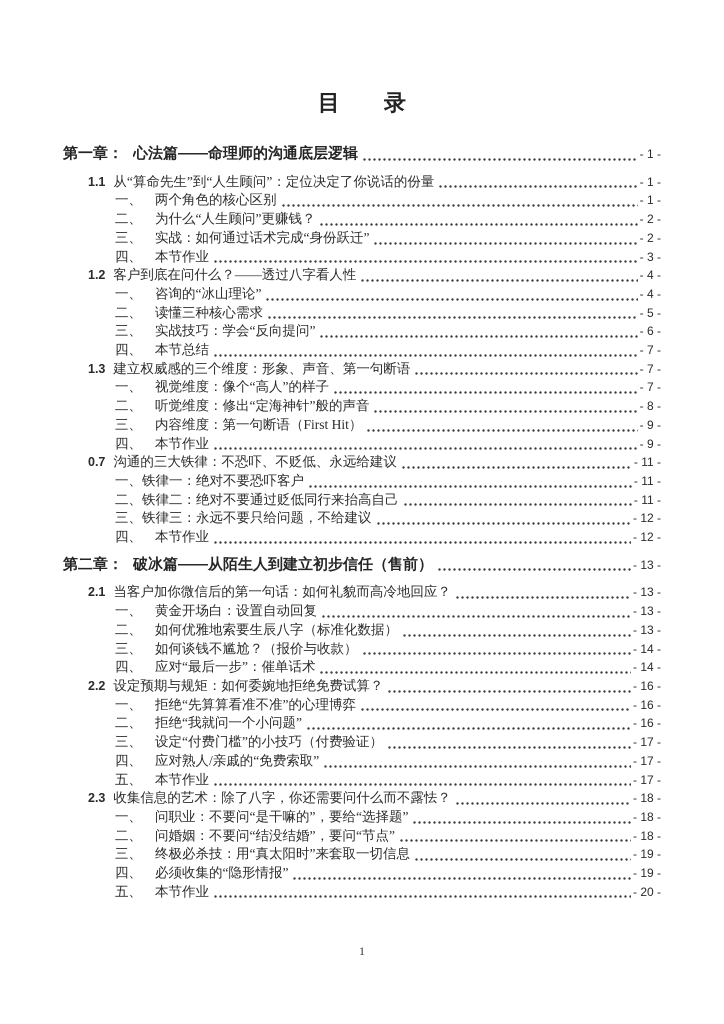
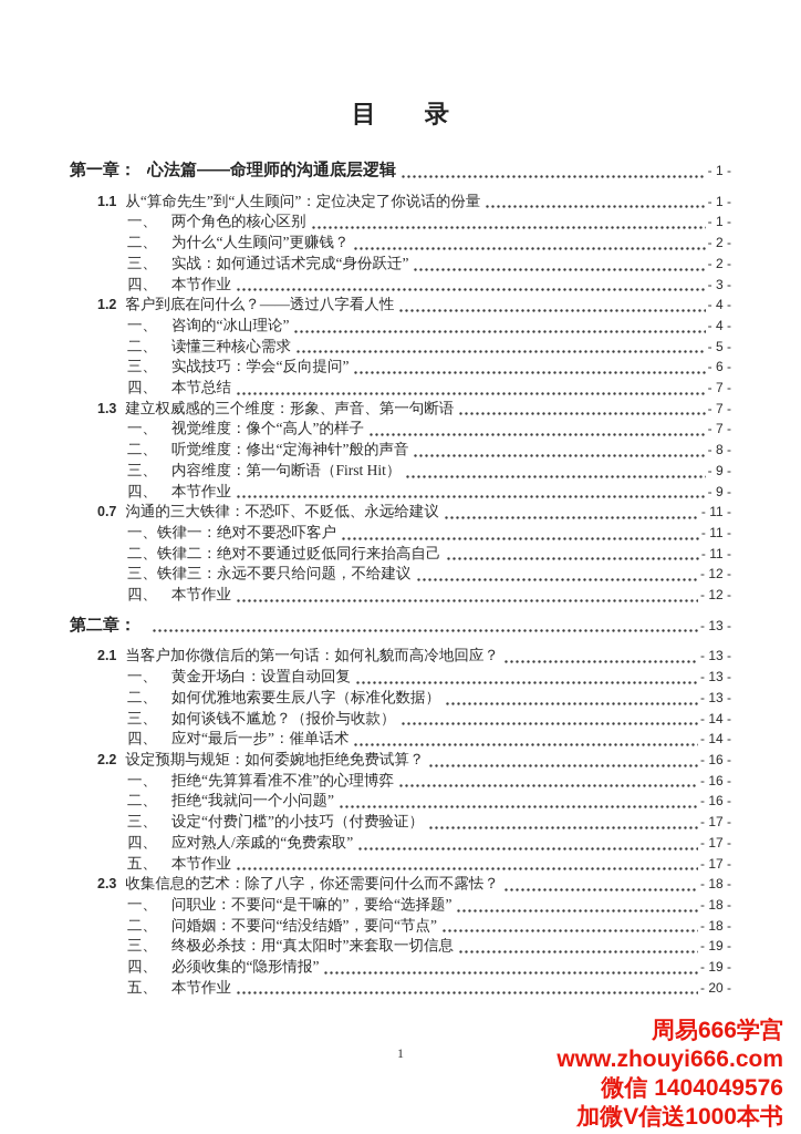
  目 录
  第一章：
  心法篇——命理师的沟通底层逻辑
  - 1 -
  1.1
  从“算命先生”到“人生顾问”：定位决定了你说话的份量
  - 1 -
  一、
  两个角色的核心区别
  - 1 -
  二、
  为什么“人生顾问”更赚钱？
  - 2 -
  三、
  实战：如何通过话术完成“身份跃迁”
  - 2 -
  四、
  本节作业
  - 3 -
  1.2
  客户到底在问什么？——透过八字看人性
  - 4 -
  一、
  咨询的“冰山理论”
  - 4 -
  二、
  读懂三种核心需求
  - 5 -
  三、
  实战技巧：学会“反向提问”
  - 6 -
  四、
  本节总结
  - 7 -
  1.3
  建立权威感的三个维度：形象、声音、第一句断语
  - 7 -
  一、
  视觉维度：像个“高人”的样子
  - 7 -
  二、
  听觉维度：修出“定海神针”般的声音
  - 8 -
  三、
  内容维度：第一句断语（First Hit）
  - 9 -
  四、
  本节作业
  - 9 -
  0.7
  沟通的三大铁律：不恐吓、不贬低、永远给建议
  - 11 -
  一、
  铁律一：绝对不要恐吓客户
  - 11 -
  二、
  铁律二：绝对不要通过贬低同行来抬高自己
  - 11 -
  三、
  铁律三：永远不要只给问题，不给建议
  - 12 -
  四、
  本节作业
  - 12 -
  第二章：
- 破冰篇——从陌生人到建立初步信任（售前）
  - 13 -
  2.1
  当客户加你微信后的第一句话：如何礼貌而高冷地回应？
  - 13 -
  一、
  黄金开场白：设置自动回复
  - 13 -
  二、
  如何优雅地索要生辰八字（标准化数据）
  - 13 -
  三、
  如何谈钱不尴尬？（报价与收款）
  - 14 -
  四、
  应对“最后一步”：催单话术
  - 14 -
  2.2
  设定预期与规矩：如何委婉地拒绝免费试算？
  - 16 -
  一、
  拒绝“先算算看准不准”的心理博弈
  - 16 -
  二、
  拒绝“我就问一个小问题”
  - 16 -
  三、
  设定“付费门槛”的小技巧（付费验证）
  - 17 -
  四、
  应对熟人/亲戚的“免费索取”
  - 17 -
  五、
  本节作业
  - 17 -
  2.3
  收集信息的艺术：除了八字，你还需要问什么而不露怯？
  - 18 -
  一、
  问职业：不要问“是干嘛的”，要给“选择题”
  - 18 -
  二、
  问婚姻：不要问“结没结婚”，要问“节点”
  - 18 -
  三、
  终极必杀技：用“真太阳时”来套取一切信息
  - 19 -
  四、
  必须收集的“隐形情报”
  - 19 -
  五、
  本节作业
  - 20 -
  1
+ 周易666学宫
+ www.zhouyi666.com
+ 微信 1404049576
+ 加微V信送1000本书
